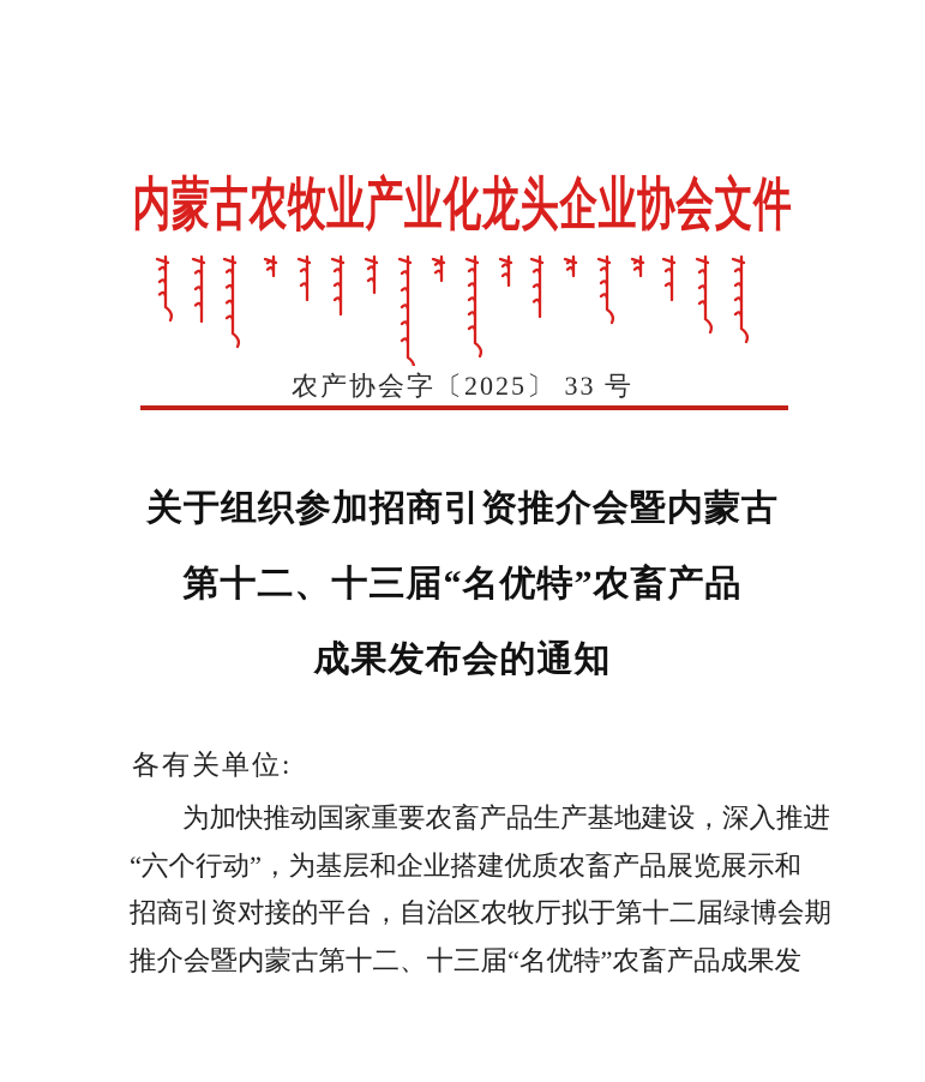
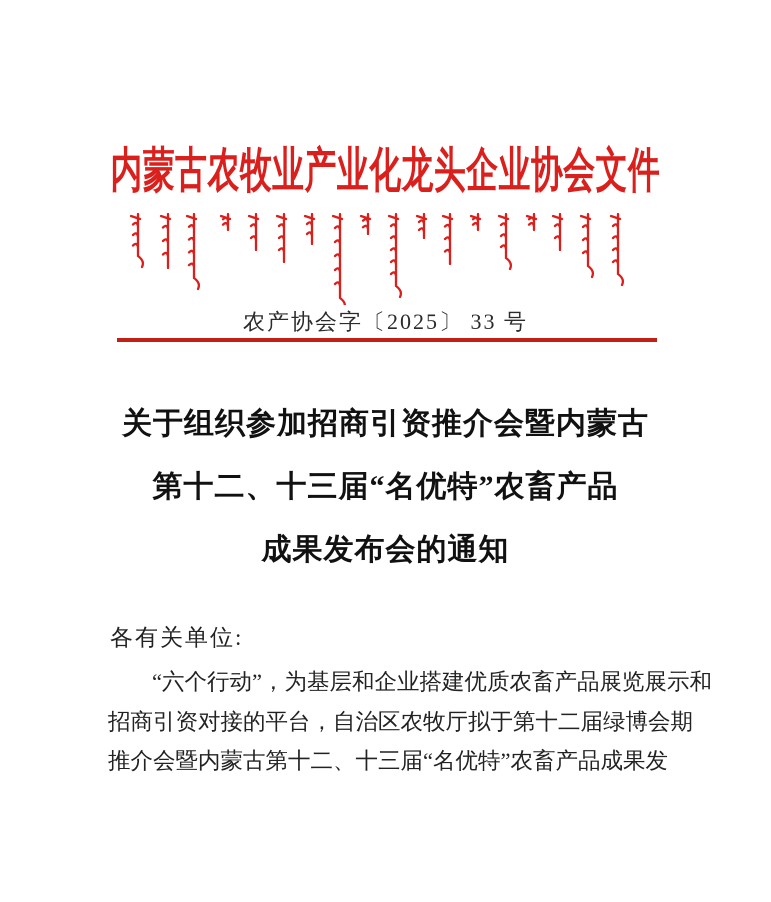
  内蒙古农牧业产业化龙头企业协会文件
  农产协会字〔2025〕 33 号
  关于组织参加招商引资推介会暨内蒙古
  第十二、十三届“名优特”农畜产品
  成果发布会的通知
  各有关单位:
- 为加快推动国家重要农畜产品生产基地建设，深入推进
  “六个行动”，为基层和企业搭建优质农畜产品展览展示和
  招商引资对接的平台，自治区农牧厅拟于第十二届绿博会期
  推介会暨内蒙古第十二、十三届“名优特”农畜产品成果发
